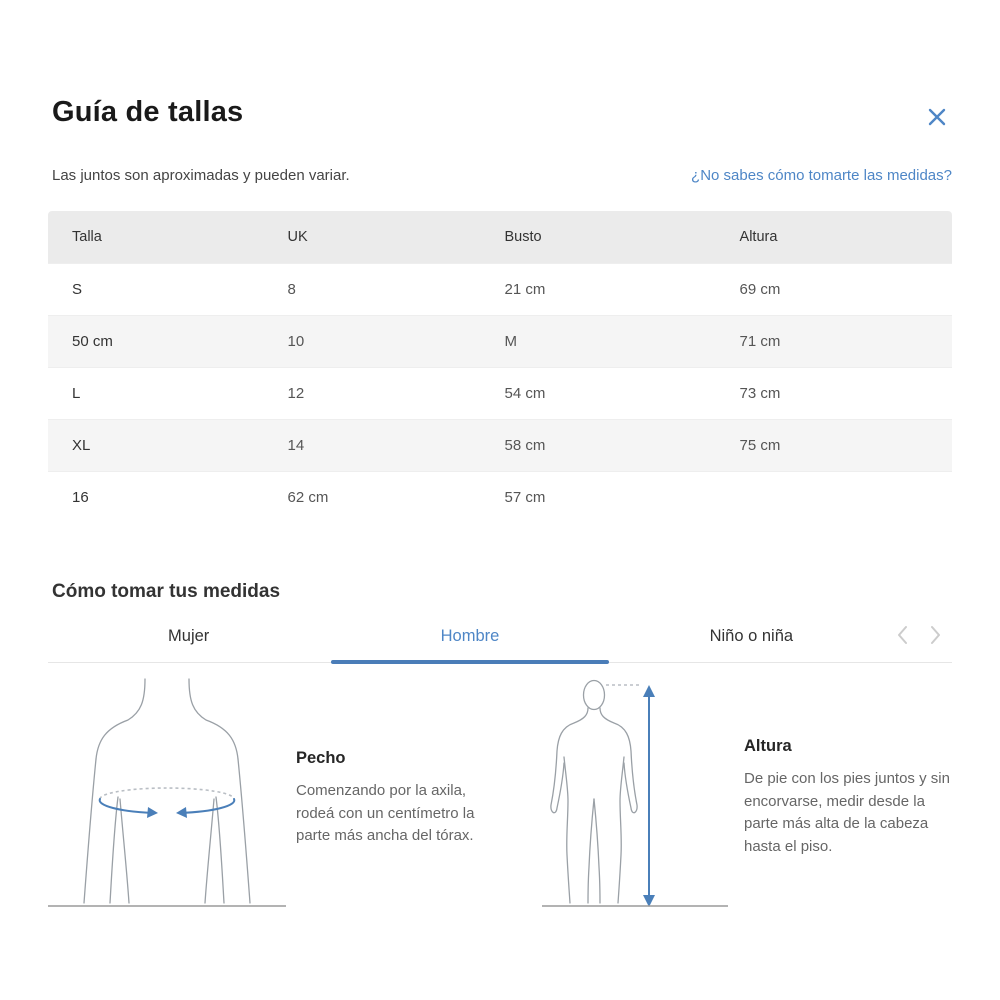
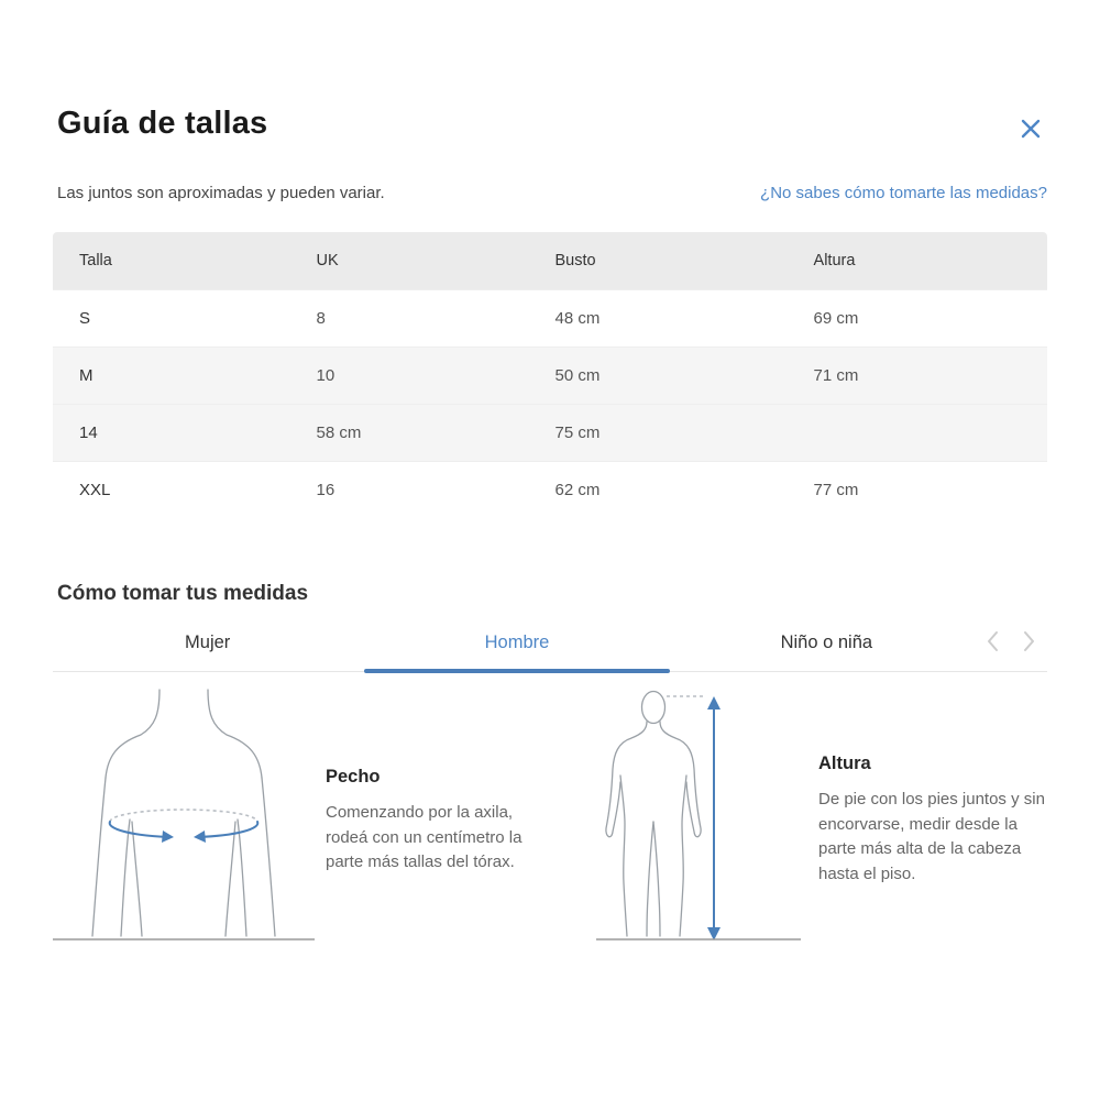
  Guía de tallas
  Las juntos son aproximadas y pueden variar.
  ¿No sabes cómo tomarte las medidas?
  Talla
  UK
  Busto
  Altura
  S
  8
- 21 cm
+ 48 cm
  69 cm
- 50 cm
+ M
  10
- M
+ 50 cm
  71 cm
- L
- 12
- 54 cm
- 73 cm
- XL
  14
  58 cm
  75 cm
+ XXL
  16
  62 cm
- 57 cm
+ 77 cm
  Cómo tomar tus medidas
  Mujer
  Hombre
  Niño o niña
  Pecho
- Comenzando por la axila, rodeá con un centímetro la parte más ancha del tórax.
+ Comenzando por la axila, rodeá con un centímetro la parte más tallas del tórax.
  Altura
  De pie con los pies juntos y sin encorvarse, medir desde la parte más alta de la cabeza hasta el piso.
